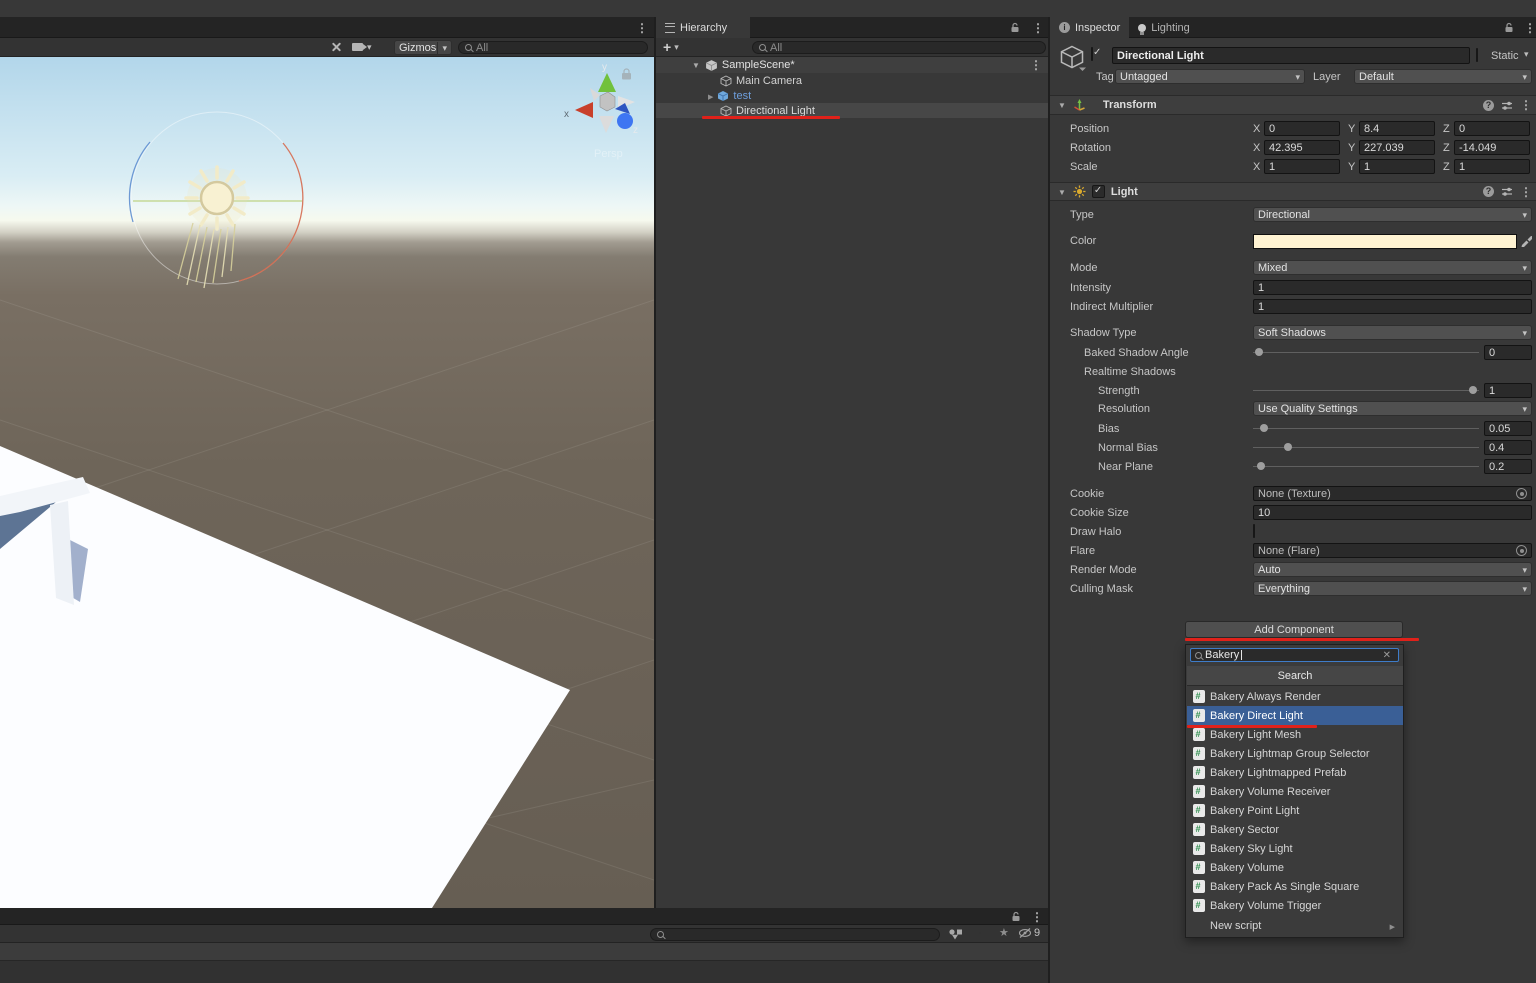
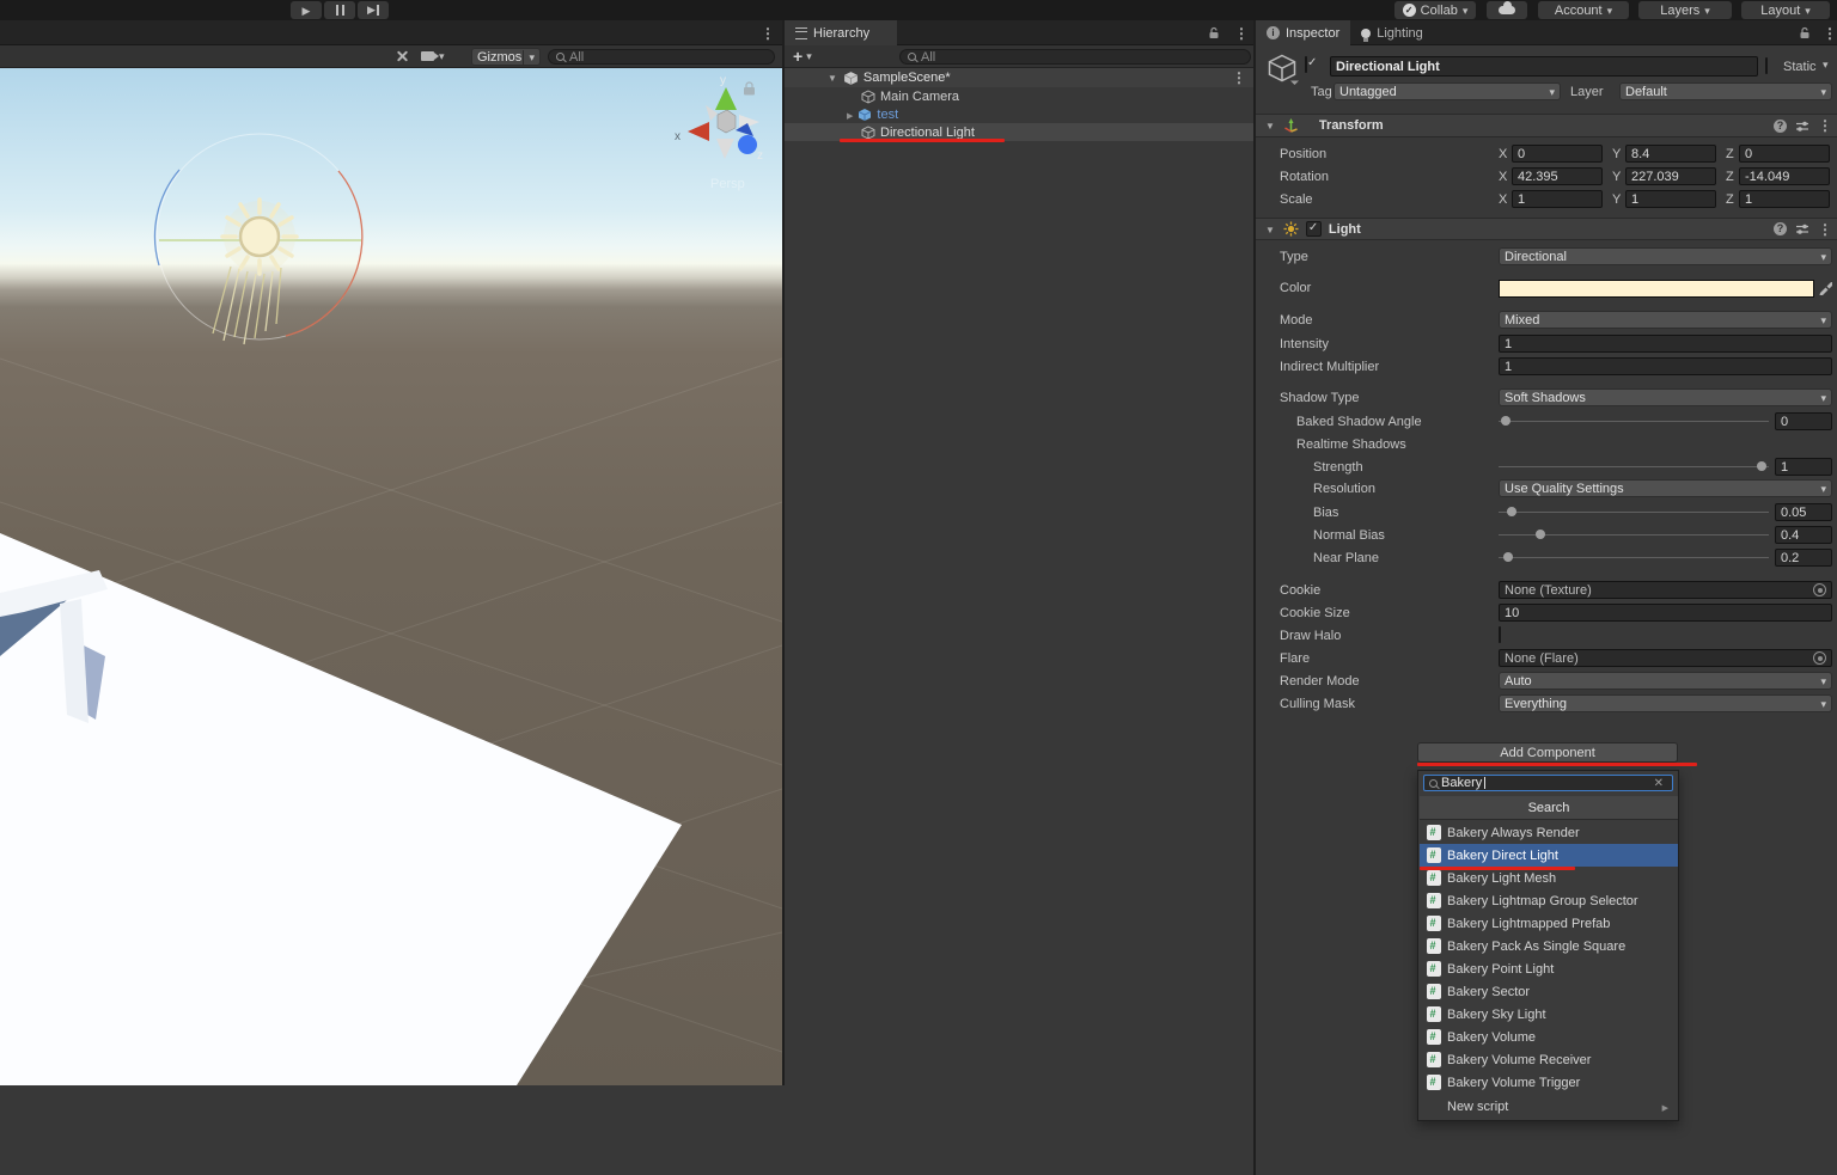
+ Collab
+ Account
+ Layers
+ Layout
  Gizmos
  All
  y
  x
  z
  Hierarchy
  All
  SampleScene*
  Main Camera
  test
  Directional Light
- 9
  Inspector
  Lighting
  Directional Light
  Static
  Tag
  Untagged
  Layer
  Default
  Transform
  Position
  X
  0
  Y
  8.4
  Z
  0
  Rotation
  X
  42.395
  Y
  227.039
  Z
  -14.049
  Scale
  X
  1
  Y
  1
  Z
  1
  Light
  Type
  Directional
  Color
  Mode
  Mixed
  Intensity
  1
  Indirect Multiplier
  1
  Shadow Type
  Soft Shadows
  Baked Shadow Angle
  0
  Realtime Shadows
  Strength
  1
  Resolution
  Use Quality Settings
  Bias
  0.05
  Normal Bias
  0.4
  Near Plane
  0.2
  Cookie
  None (Texture)
  Cookie Size
  10
  Draw Halo
  Flare
  None (Flare)
  Render Mode
  Auto
  Culling Mask
  Everything
  Add Component
  Bakery
  Search
  Bakery Always Render
  Bakery Direct Light
  Bakery Light Mesh
  Bakery Lightmap Group Selector
  Bakery Lightmapped Prefab
- Bakery Volume Receiver
+ Bakery Pack As Single Square
  Bakery Point Light
  Bakery Sector
  Bakery Sky Light
  Bakery Volume
- Bakery Pack As Single Square
+ Bakery Volume Receiver
  Bakery Volume Trigger
  New script
